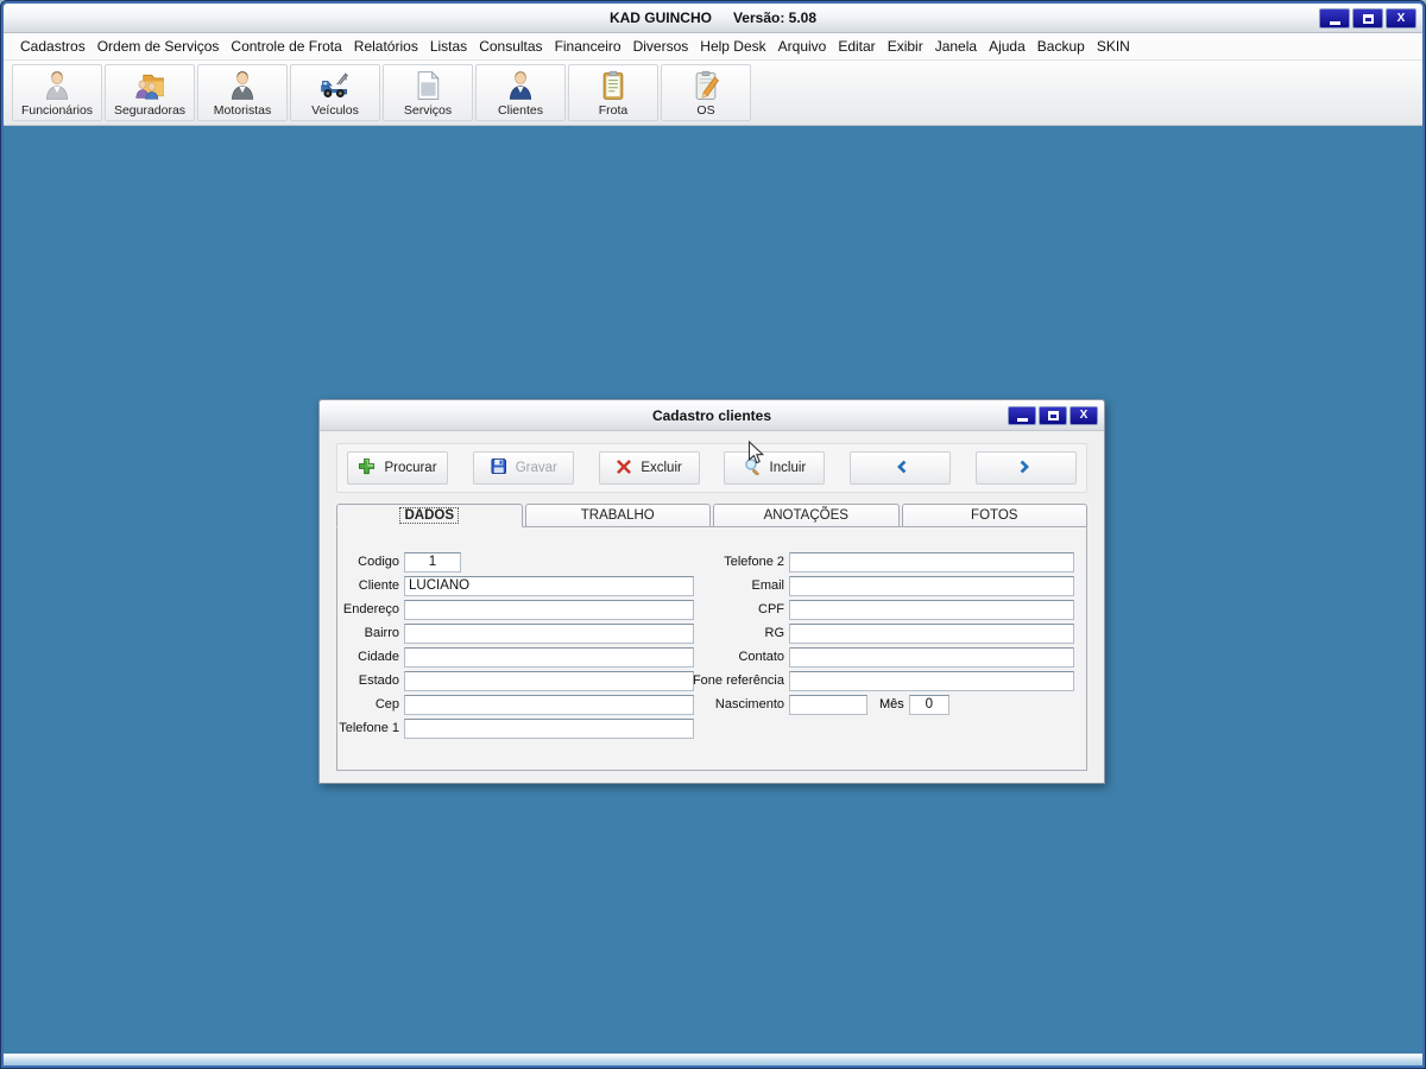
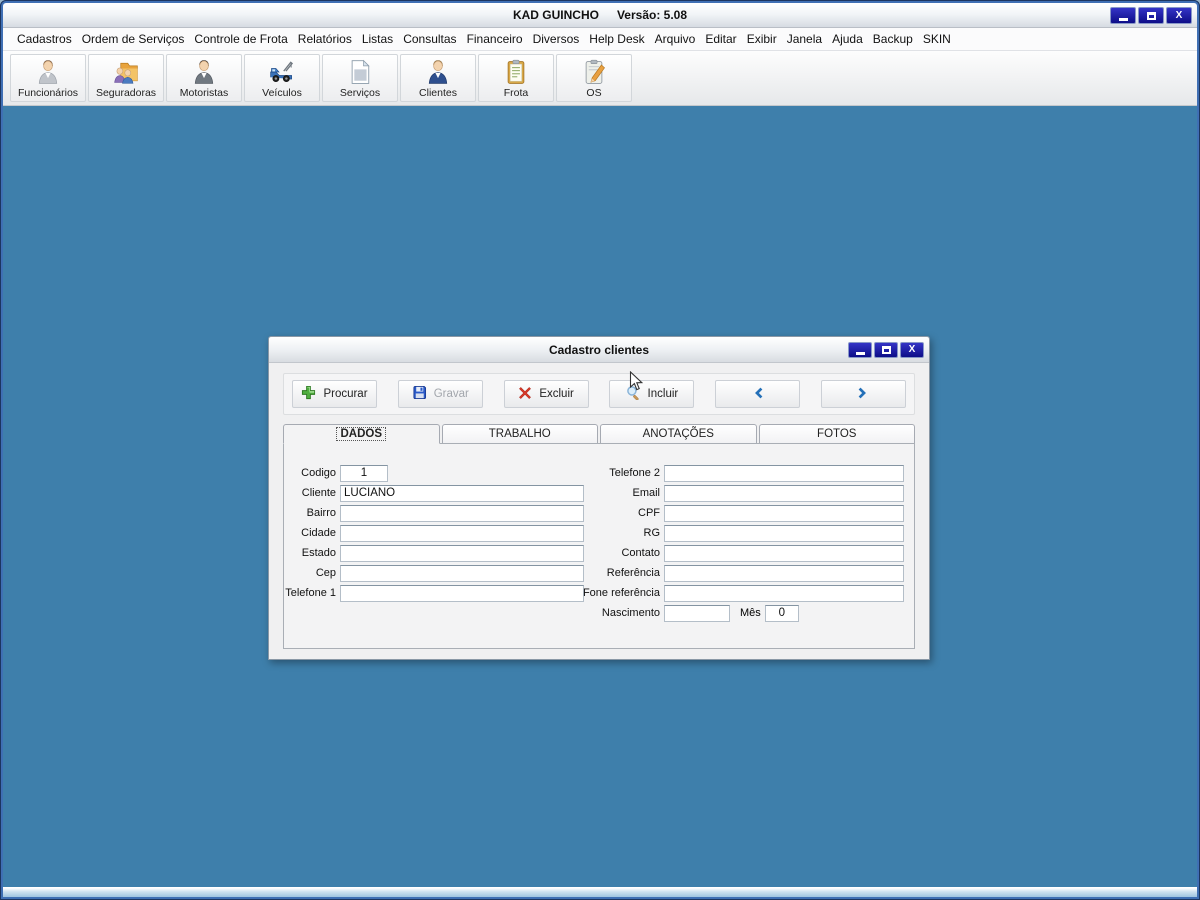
  KAD GUINCHO
  Versão: 5.08
  X
  Cadastros
  Ordem de Serviços
  Controle de Frota
  Relatórios
  Listas
  Consultas
  Financeiro
  Diversos
  Help Desk
  Arquivo
  Editar
  Exibir
  Janela
  Ajuda
  Backup
  SKIN
  Funcionários
  Seguradoras
  Motoristas
  Veículos
  Serviços
  Clientes
  Frota
  OS
  Cadastro clientes
  X
  Procurar
  Gravar
  Excluir
  Incluir
  DADOS
  TRABALHO
  ANOTAÇÕES
  FOTOS
  Codigo
  1
  Cliente
  LUCIANO
- Endereço
  Bairro
  Cidade
  Estado
  Cep
  Telefone 1
  Telefone 2
  Email
  CPF
  RG
  Contato
+ Referência
  Fone referência
  Nascimento
  Mês
  0
